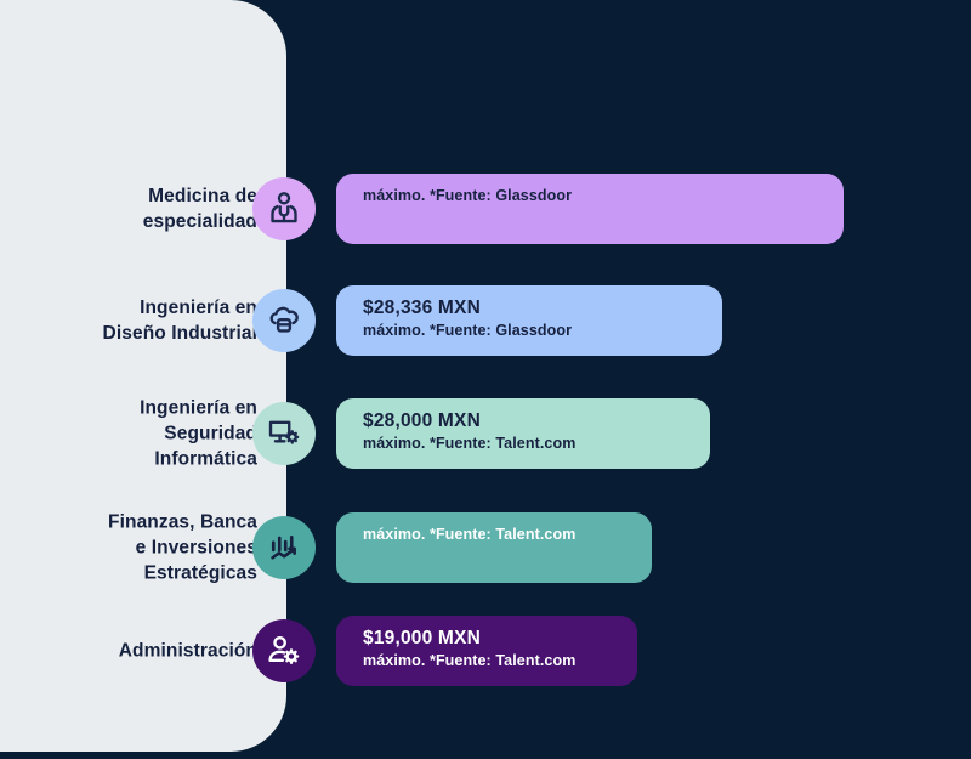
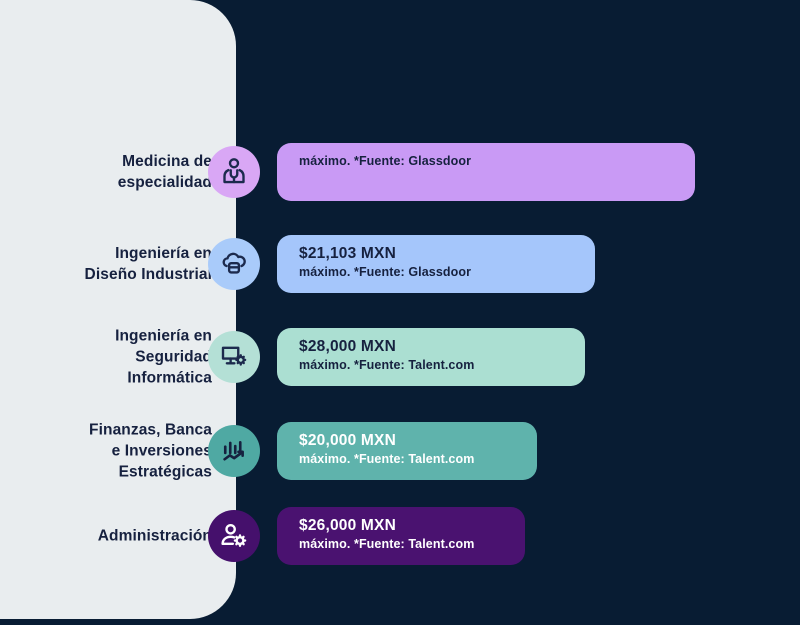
  Medicina de
  especialidad
  máximo. *Fuente: Glassdoor
  Ingeniería en
  Diseño Industria
- $28,336 MXN
+ $21,103 MXN
  máximo. *Fuente: Glassdoor
  Ingeniería en
  Segurida
  Informática
  $28,000 MXN
  máximo. *Fuente: Talent.com
  Finanzas, Banca
  e Inversione
  Estratégicas
+ $20,000 MXN
  máximo. *Fuente: Talent.com
  Administració
- $19,000 MXN
+ $26,000 MXN
  máximo. *Fuente: Talent.com
